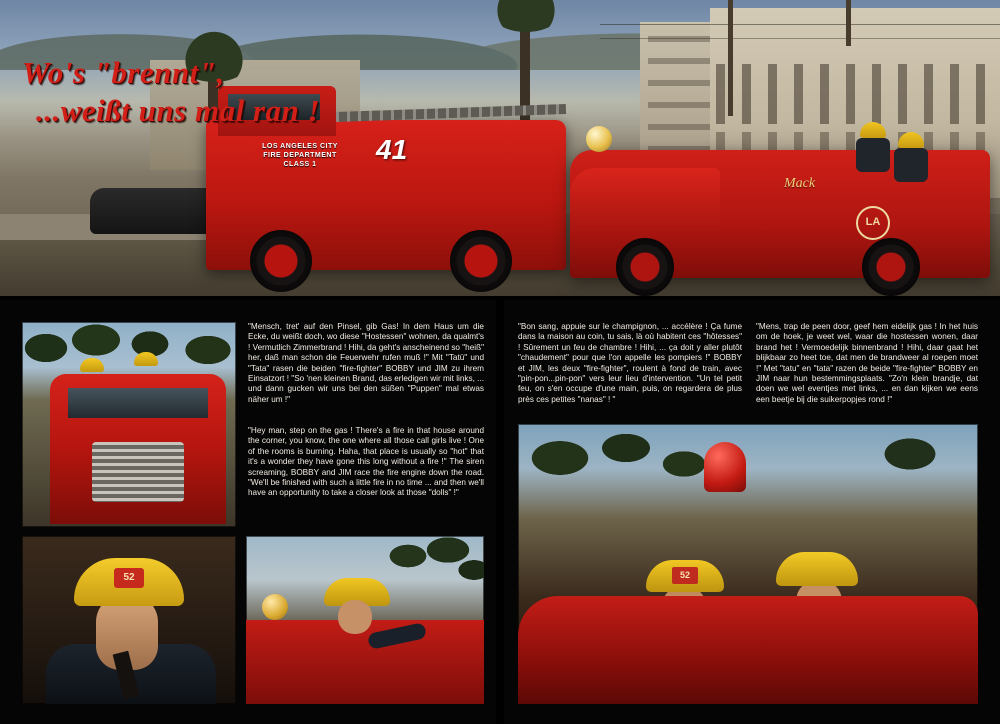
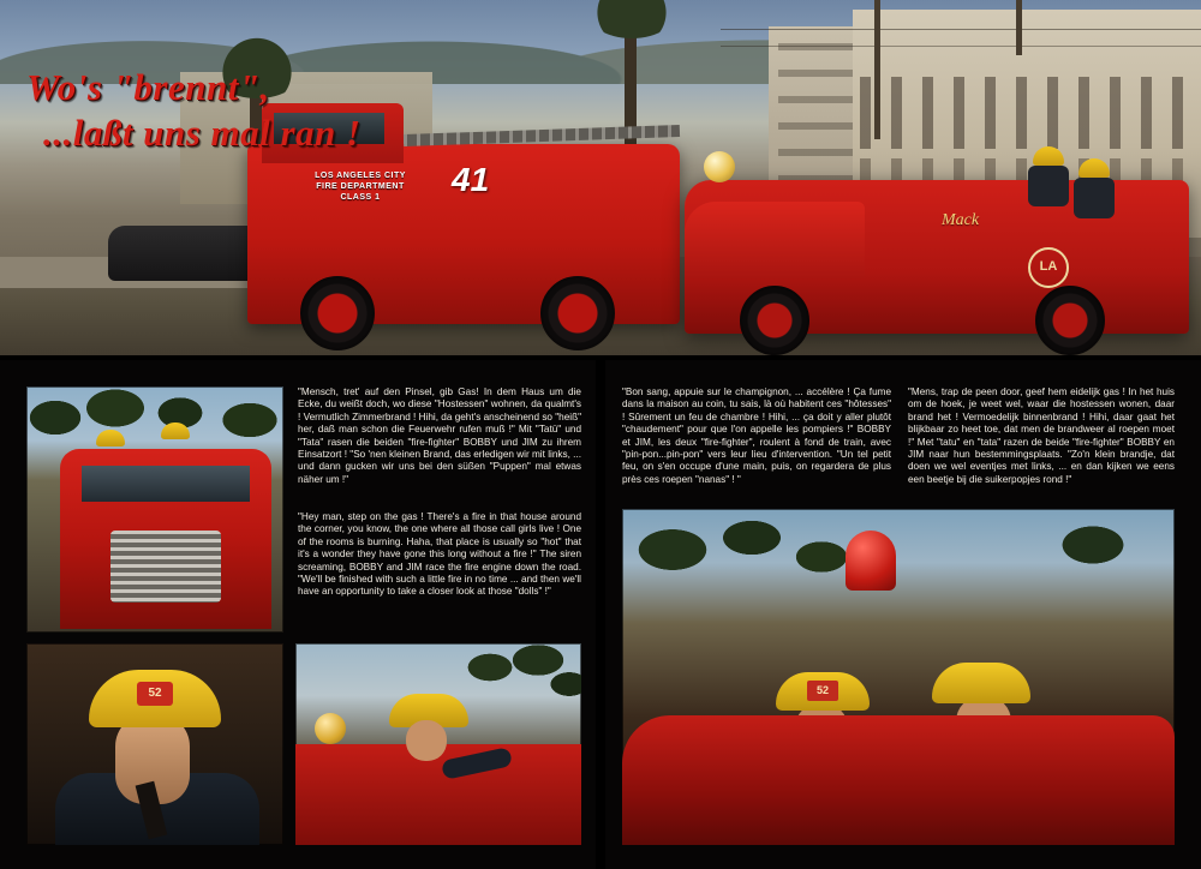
  41
  Mack
  LA
  Wo's "brennt",
- ...weißt uns mal ran !
+ ...laßt uns mal ran !
  52
  52
  "Mensch, tret' auf den Pinsel, gib Gas! In dem Haus um die Ecke, du weißt doch, wo diese "Hostessen" wohnen, da qualmt's ! Vermutlich Zimmerbrand ! Hihi, da geht's anscheinend so "heiß" her, daß man schon die Feuerwehr rufen muß !" Mit "Tatü" und "Tata" rasen die beiden "fire-fighter" BOBBY und JIM zu ihrem Einsatzort ! "So 'nen kleinen Brand, das erledigen wir mit links, ... und dann gucken wir uns bei den süßen "Puppen" mal etwas näher um !"
  "Hey man, step on the gas ! There's a fire in that house around the corner, you know, the one where all those call girls live ! One of the rooms is burning. Haha, that place is usually so "hot" that it's a wonder they have gone this long without a fire !" The siren screaming, BOBBY and JIM race the fire engine down the road. "We'll be finished with such a little fire in no time ... and then we'll have an opportunity to take a closer look at those "dolls" !"
- "Bon sang, appuie sur le champignon, ... accélère ! Ça fume dans la maison au coin, tu sais, là où habitent ces "hôtesses" ! Sûrement un feu de chambre ! Hihi, ... ça doit y aller plutôt "chaudement" pour que l'on appelle les pompiers !" BOBBY et JIM, les deux "fire-fighter", roulent à fond de train, avec "pin-pon...pin-pon" vers leur lieu d'intervention. "Un tel petit feu, on s'en occupe d'une main, puis, on regardera de plus près ces petites "nanas" ! "
+ "Bon sang, appuie sur le champignon, ... accélère ! Ça fume dans la maison au coin, tu sais, là où habitent ces "hôtesses" ! Sûrement un feu de chambre ! Hihi, ... ça doit y aller plutôt "chaudement" pour que l'on appelle les pompiers !" BOBBY et JIM, les deux "fire-fighter", roulent à fond de train, avec "pin-pon...pin-pon" vers leur lieu d'intervention. "Un tel petit feu, on s'en occupe d'une main, puis, on regardera de plus près ces roepen "nanas" ! "
  "Mens, trap de peen door, geef hem eidelijk gas ! In het huis om de hoek, je weet wel, waar die hostessen wonen, daar brand het ! Vermoedelijk binnenbrand ! Hihi, daar gaat het blijkbaar zo heet toe, dat men de brandweer al roepen moet !" Met "tatu" en "tata" razen de beide "fire-fighter" BOBBY en JIM naar hun bestemmingsplaats. "Zo'n klein brandje, dat doen we wel eventjes met links, ... en dan kijken we eens een beetje bij die suikerpopjes rond !"
